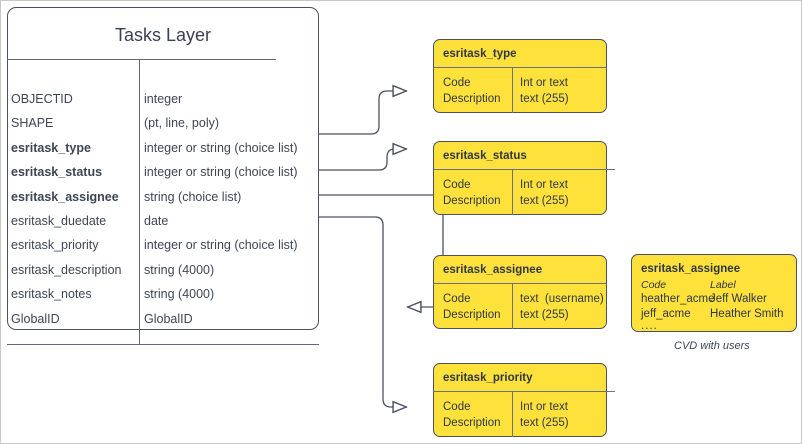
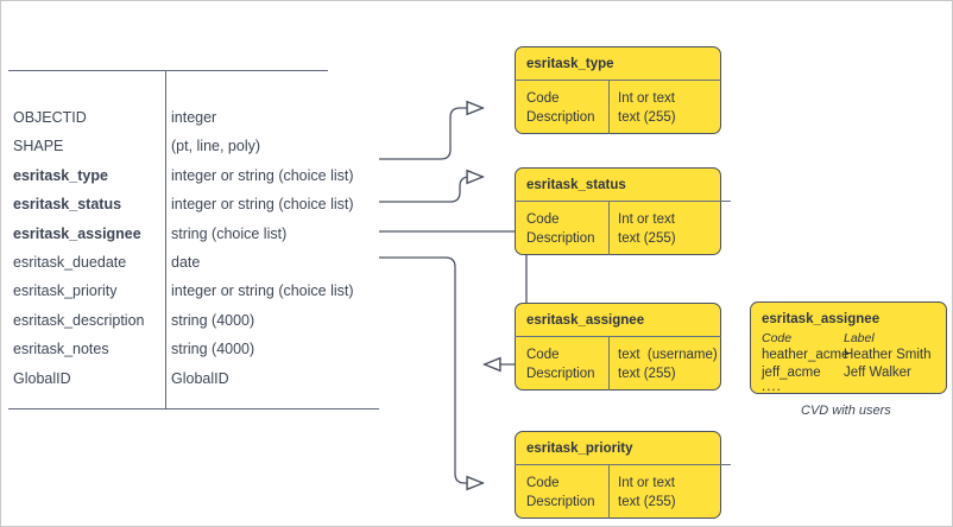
- Tasks Layer
  OBJECTID
  integer
  SHAPE
  (pt, line, poly)
  esritask_type
  integer or string (choice list)
  esritask_status
  integer or string (choice list)
  esritask_assignee
  string (choice list)
  esritask_duedate
  date
  esritask_priority
  integer or string (choice list)
  esritask_description
  string (4000)
  esritask_notes
  string (4000)
  GlobalID
  GlobalID
  esritask_type
  Code
  Description
  Int or text
  text (255)
  esritask_status
  Code
  Description
  Int or text
  text (255)
  esritask_assignee
  Code
  Description
  text (username)
  text (255)
  esritask_priority
  Code
  Description
  Int or text
  text (255)
  esritask_assignee
  Code
  Label
  heather_acme
- Jeff Walker
+ Heather Smith
  jeff_acme
- Heather Smith
+ Jeff Walker
  ....
  CVD with users
